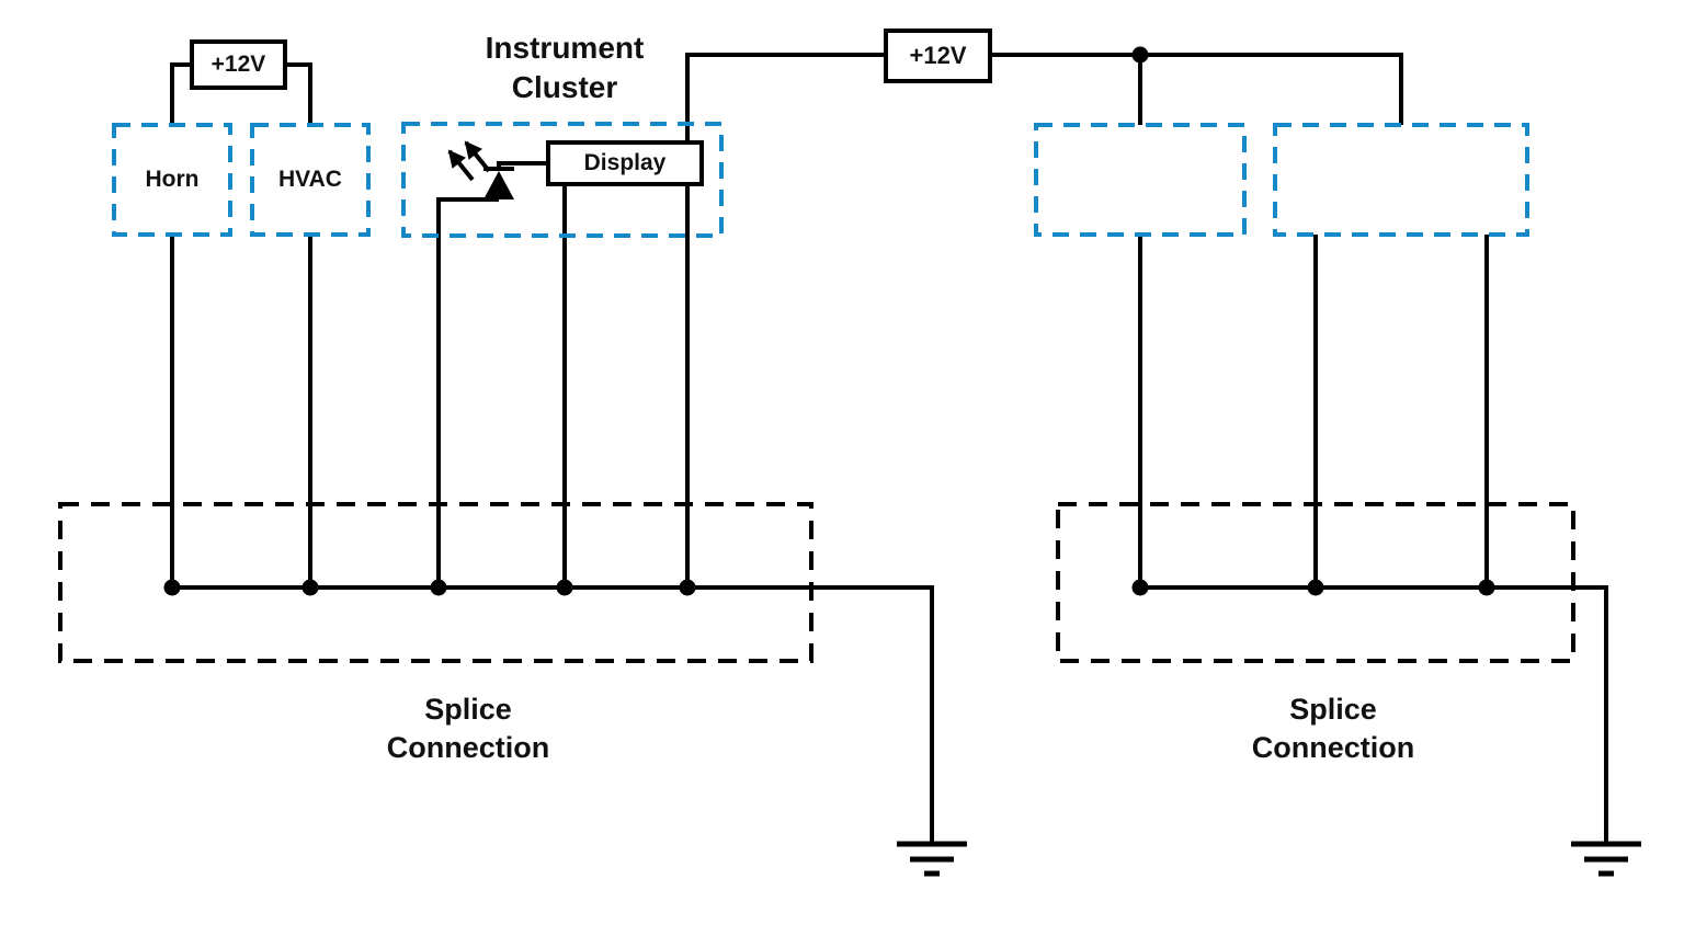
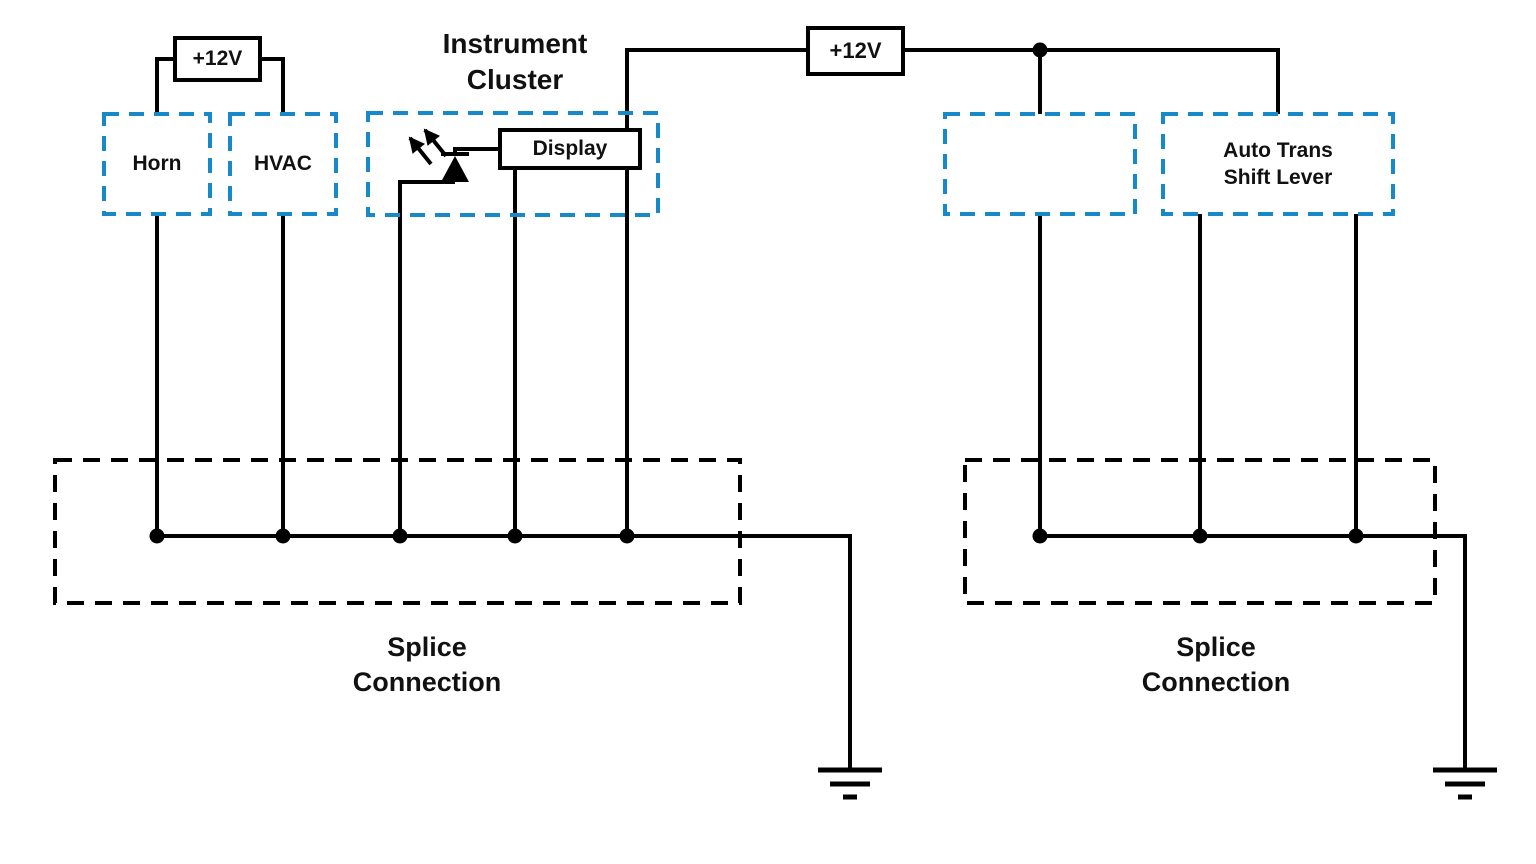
  +12V
  +12V
  Horn
  HVAC
  Instrument
  Cluster
  Display
+ Auto Trans
+ Shift Lever
  Splice
  Connection
  Splice
  Connection
